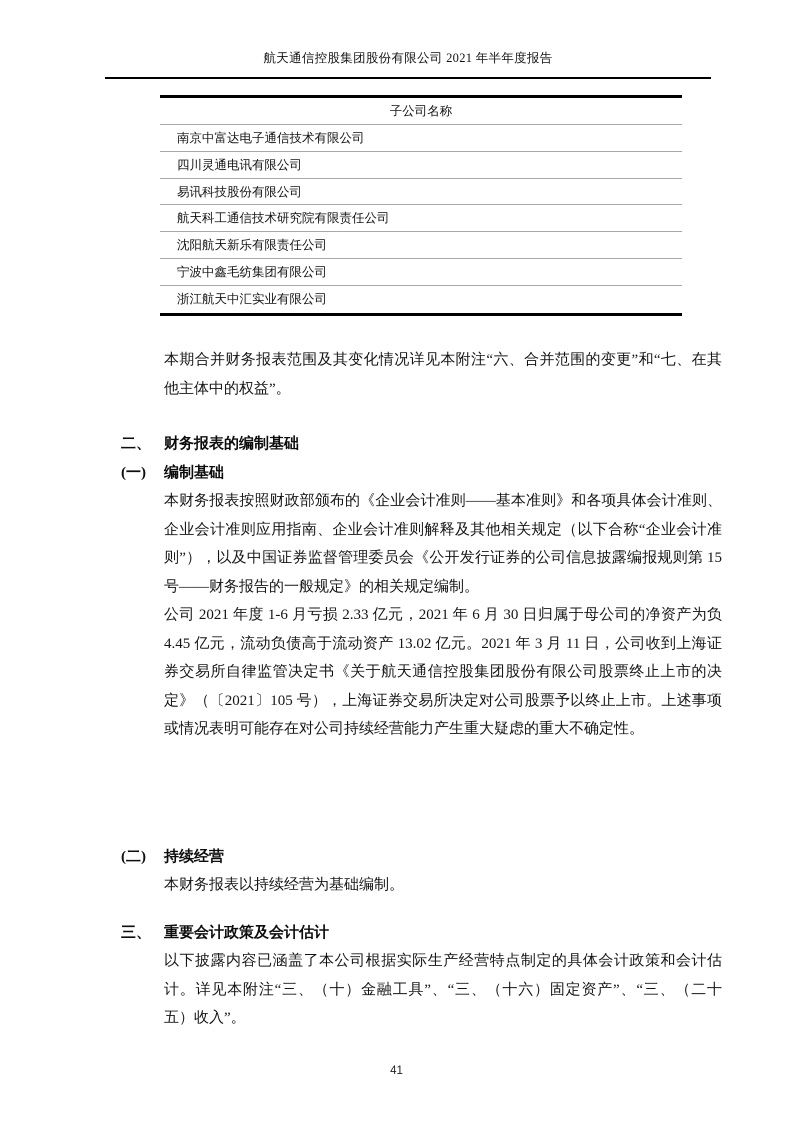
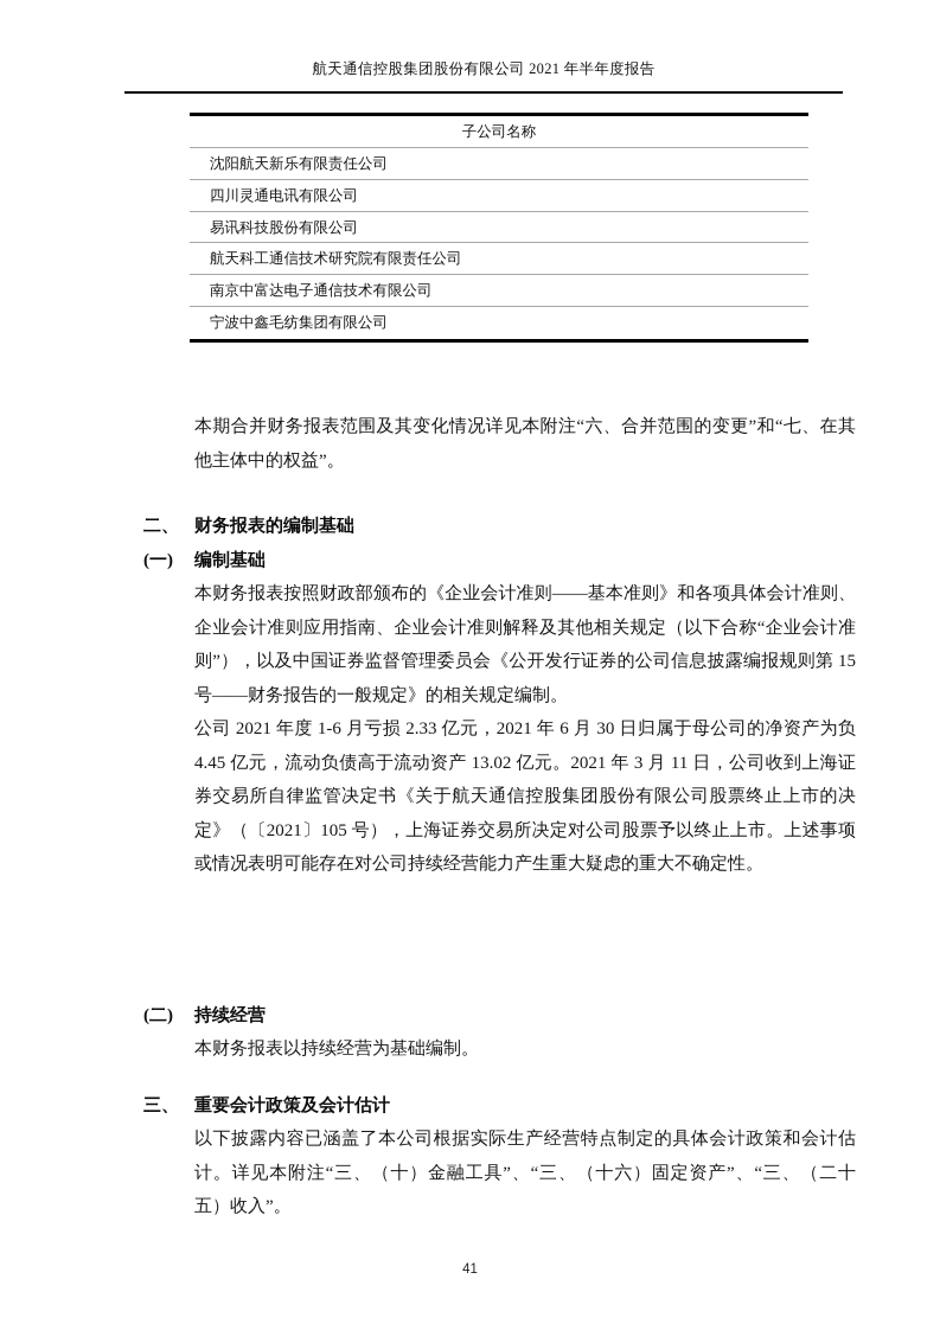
  航天通信控股集团股份有限公司 2021 年半年度报告
  子公司名称
- 南京中富达电子通信技术有限公司
+ 沈阳航天新乐有限责任公司
  四川灵通电讯有限公司
  易讯科技股份有限公司
  航天科工通信技术研究院有限责任公司
- 沈阳航天新乐有限责任公司
+ 南京中富达电子通信技术有限公司
  宁波中鑫毛纺集团有限公司
- 浙江航天中汇实业有限公司
  本期合并财务报表范围及其变化情况详见本附注“六、合并范围的变更”和“七、在其他主体中的权益”。
  二、
  财务报表的编制基础
  (一)
  编制基础
  本财务报表按照财政部颁布的《企业会计准则——基本准则》和各项具体会计准则、企业会计准则应用指南、企业会计准则解释及其他相关规定（以下合称“企业会计准则”），以及中国证券监督管理委员会《公开发行证券的公司信息披露编报规则第 15 号——财务报告的一般规定》的相关规定编制。
  公司 2021 年度 1-6 月亏损 2.33 亿元，2021 年 6 月 30 日归属于母公司的净资产为负 4.45 亿元，流动负债高于流动资产 13.02 亿元。2021 年 3 月 11 日，公司收到上海证券交易所自律监管决定书《关于航天通信控股集团股份有限公司股票终止上市的决定》（〔2021〕105 号），上海证券交易所决定对公司股票予以终止上市。上述事项或情况表明可能存在对公司持续经营能力产生重大疑虑的重大不确定性。
  (二)
  持续经营
  本财务报表以持续经营为基础编制。
  三、
  重要会计政策及会计估计
  以下披露内容已涵盖了本公司根据实际生产经营特点制定的具体会计政策和会计估计。详见本附注“三、（十）金融工具”、“三、（十六）固定资产”、“三、（二十五）收入”。
  41
